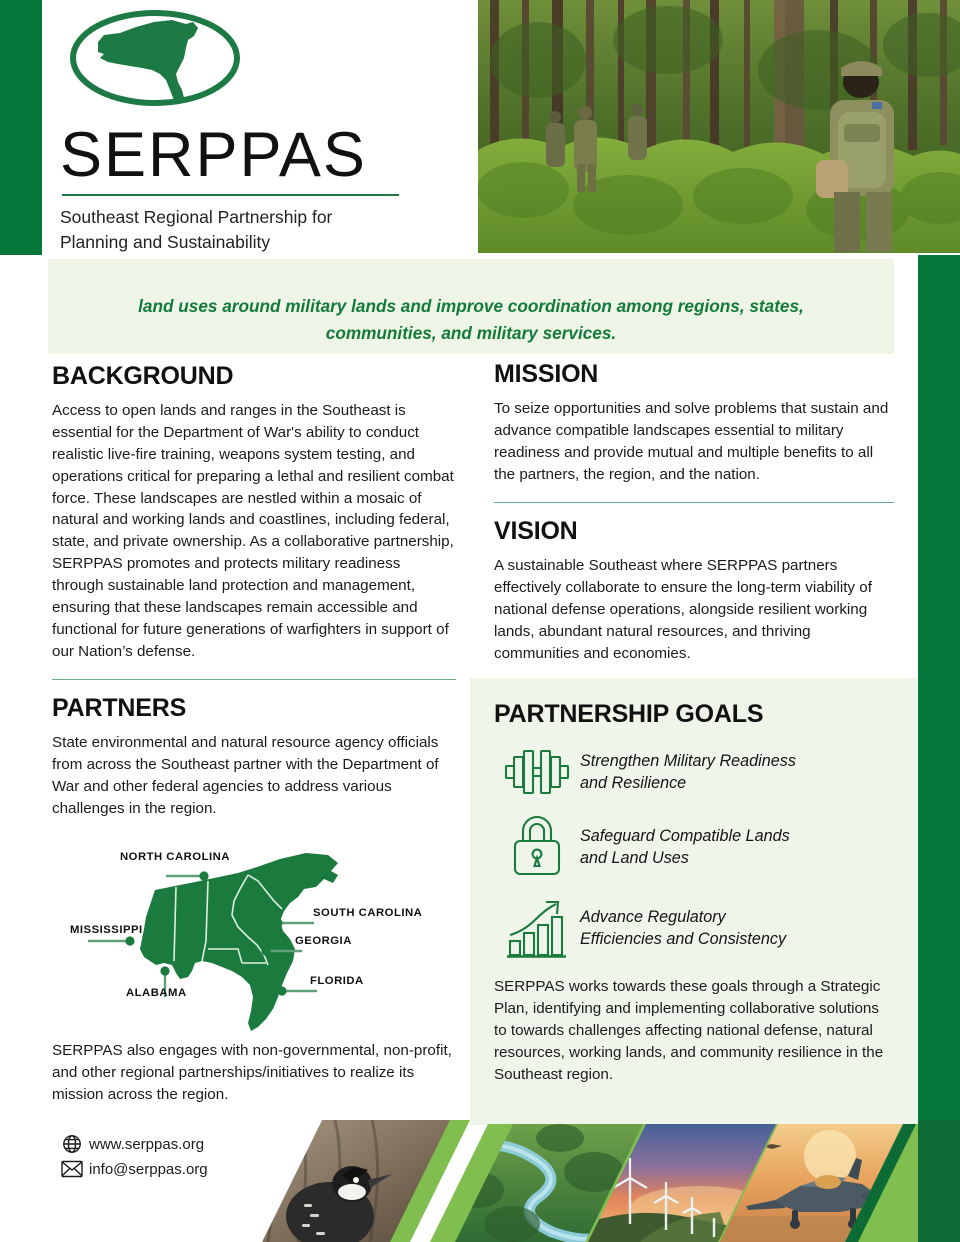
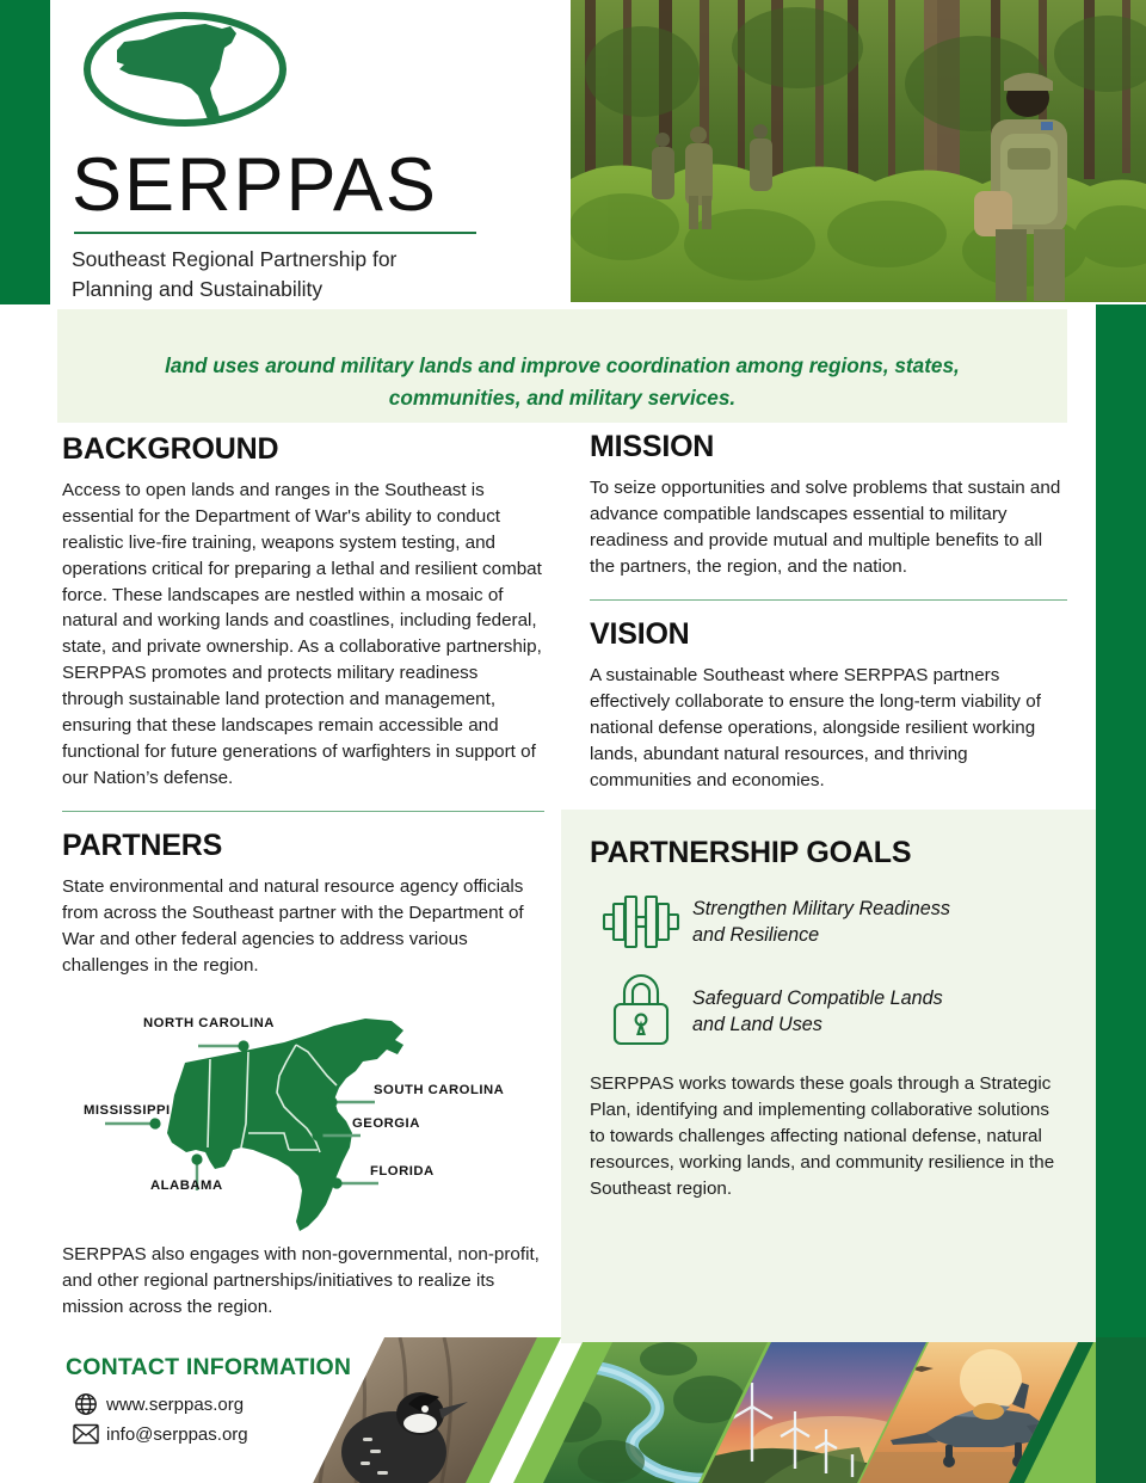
  SERPPAS
  Southeast Regional Partnership for
  Planning and Sustainability
  land uses around military lands and improve coordination among regions, states,
  communities, and military services.
  BACKGROUND
  Access to open lands and ranges in the Southeast is essential for the Department of War's ability to conduct realistic live-fire training, weapons system testing, and operations critical for preparing a lethal and resilient combat force. These landscapes are nestled within a mosaic of natural and working lands and coastlines, including federal, state, and private ownership. As a collaborative partnership, SERPPAS promotes and protects military readiness through sustainable land protection and management, ensuring that these landscapes remain accessible and functional for future generations of warfighters in support of our Nation’s defense.
  PARTNERS
  State environmental and natural resource agency officials from across the Southeast partner with the Department of War and other federal agencies to address various challenges in the region.
  NORTH CAROLINA
  SOUTH CAROLINA
  GEORGIA
  FLORIDA
  MISSISSIPPI
  ALABAMA
  SERPPAS also engages with non-governmental, non-profit, and other regional partnerships/initiatives to realize its mission across the region.
  MISSION
  To seize opportunities and solve problems that sustain and advance compatible landscapes essential to military readiness and provide mutual and multiple benefits to all the partners, the region, and the nation.
  VISION
  A sustainable Southeast where SERPPAS partners effectively collaborate to ensure the long-term viability of national defense operations, alongside resilient working lands, abundant natural resources, and thriving communities and economies.
  PARTNERSHIP GOALS
  Strengthen Military Readiness
  and Resilience
  Safeguard Compatible Lands
  and Land Uses
- Advance Regulatory
- Efficiencies and Consistency
  SERPPAS works towards these goals through a Strategic Plan, identifying and implementing collaborative solutions to towards challenges affecting national defense, natural resources, working lands, and community resilience in the Southeast region.
+ CONTACT INFORMATION
  www.serppas.org
  info@serppas.org
